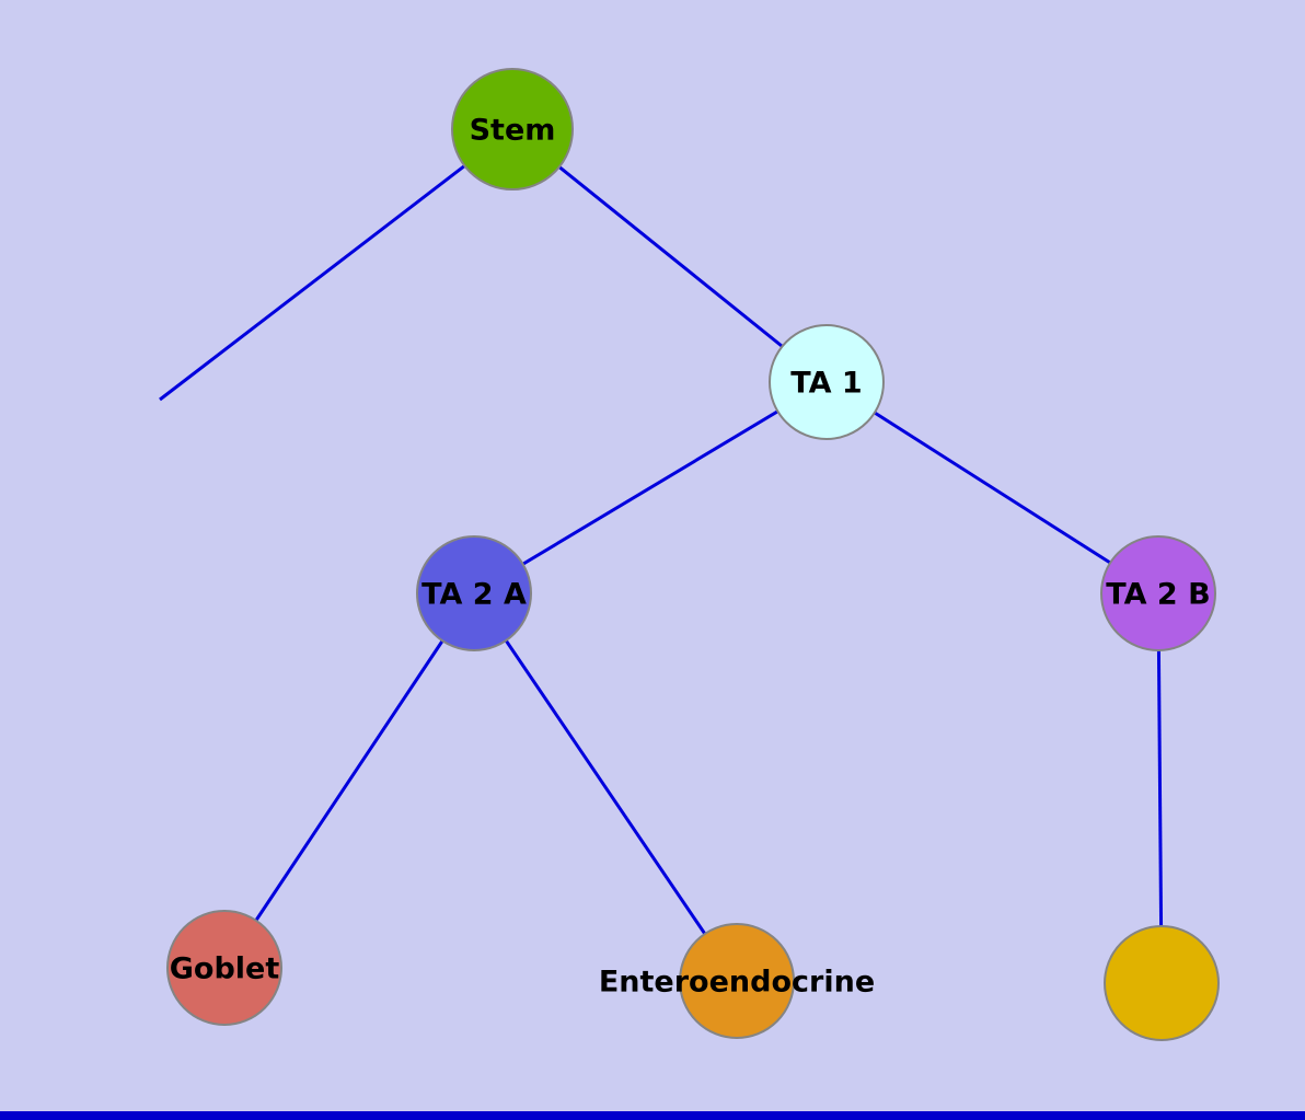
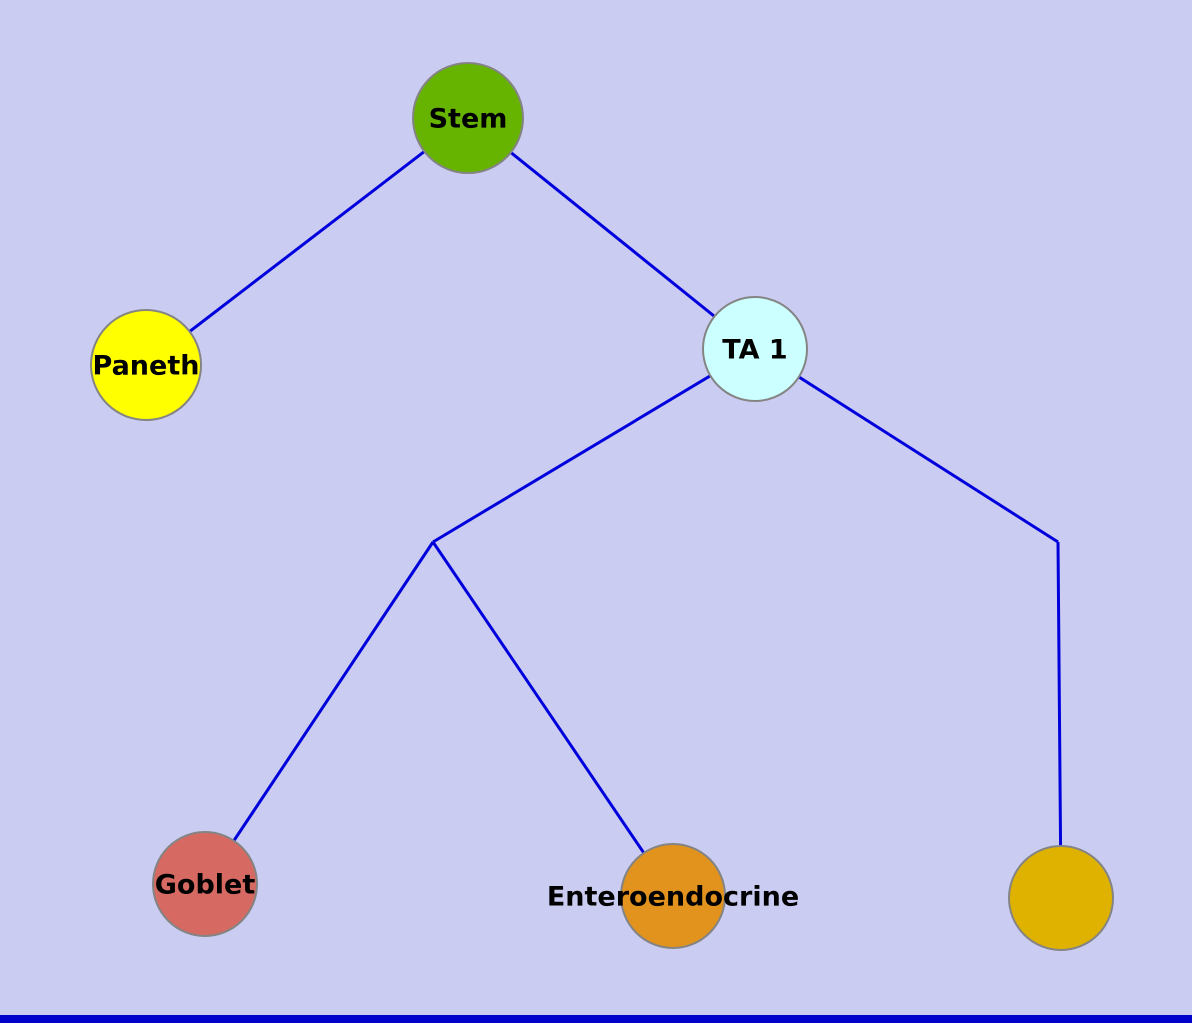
  Stem
+ Paneth
  TA 1
- TA 2 A
- TA 2 B
  Goblet
  Enteroendocrine
